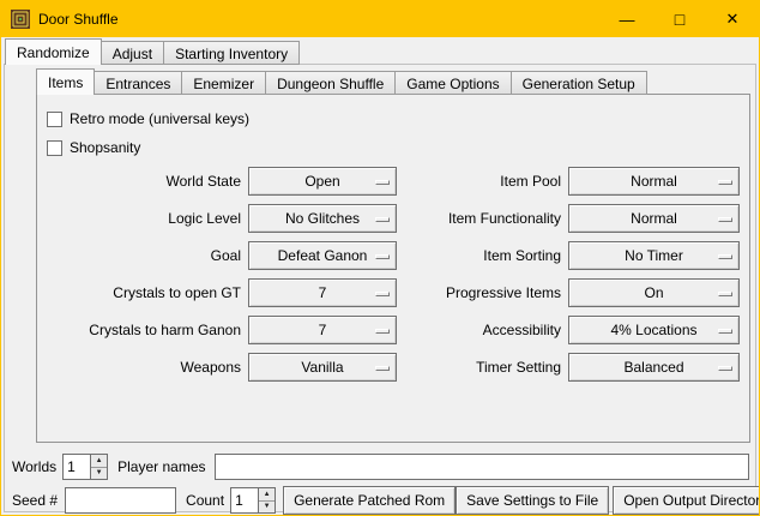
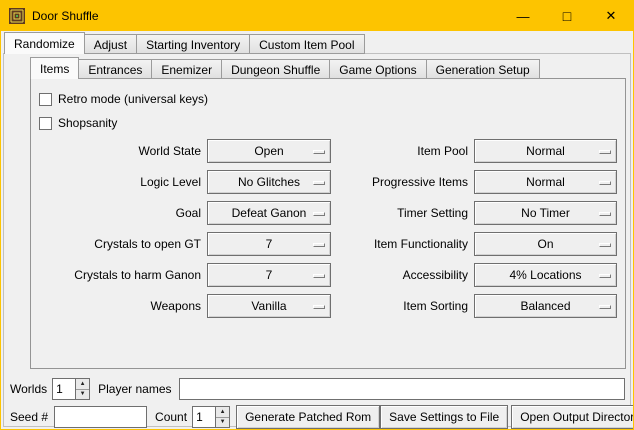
  Door Shuffle
  —
  □
  ✕
  Randomize
  Adjust
  Starting Inventory
+ Custom Item Pool
  Items
  Entrances
  Enemizer
  Dungeon Shuffle
  Game Options
  Generation Setup
  Retro mode (universal keys)
  Shopsanity
  World State
  Open
  Item Pool
  Normal
  Logic Level
  No Glitches
- Item Functionality
+ Progressive Items
  Normal
  Goal
  Defeat Ganon
- Item Sorting
+ Timer Setting
  No Timer
  Crystals to open GT
  7
- Progressive Items
+ Item Functionality
  On
  Crystals to harm Ganon
  7
  Accessibility
  4% Locations
  Weapons
  Vanilla
- Timer Setting
+ Item Sorting
  Balanced
  Worlds
  1
  Player names
  Seed #
  Count
  1
  Generate Patched Rom
  Save Settings to File
  Open Output Director
